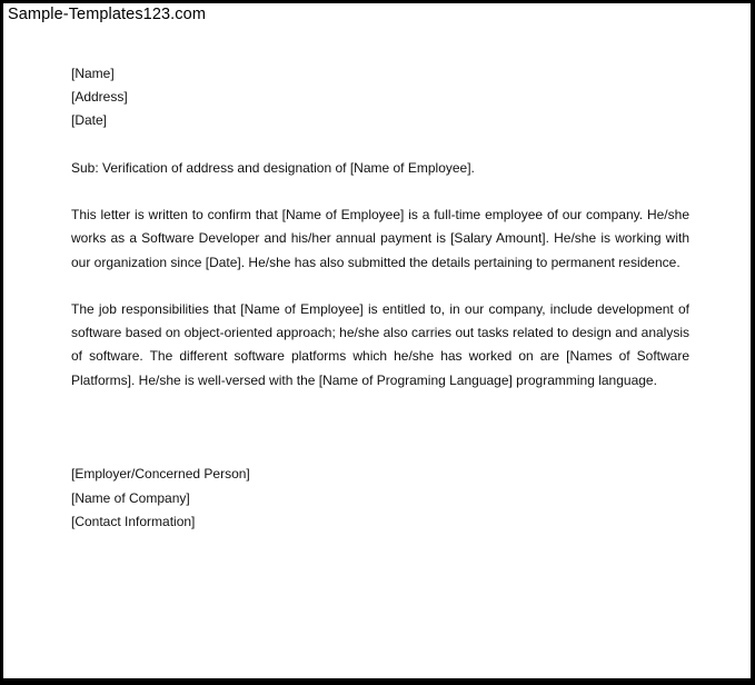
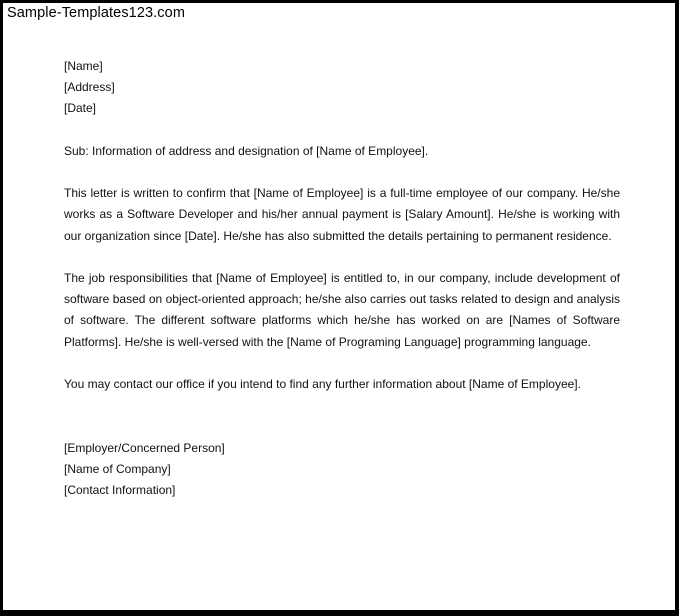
  Sample-Templates123.com
  [Name]
  [Address]
  [Date]
- Sub: Verification of address and designation of [Name of Employee].
+ Sub: Information of address and designation of [Name of Employee].
  This letter is written to confirm that [Name of Employee] is a full-time employee of our company. He/she works as a Software Developer and his/her annual payment is [Salary Amount]. He/she is working with our organization since [Date]. He/she has also submitted the details pertaining to permanent residence.
  The job responsibilities that [Name of Employee] is entitled to, in our company, include development of software based on object-oriented approach; he/she also carries out tasks related to design and analysis of software. The different software platforms which he/she has worked on are [Names of Software Platforms]. He/she is well-versed with the [Name of Programing Language] programming language.
+ You may contact our office if you intend to find any further information about [Name of Employee].
  [Employer/Concerned Person]
  [Name of Company]
  [Contact Information]
